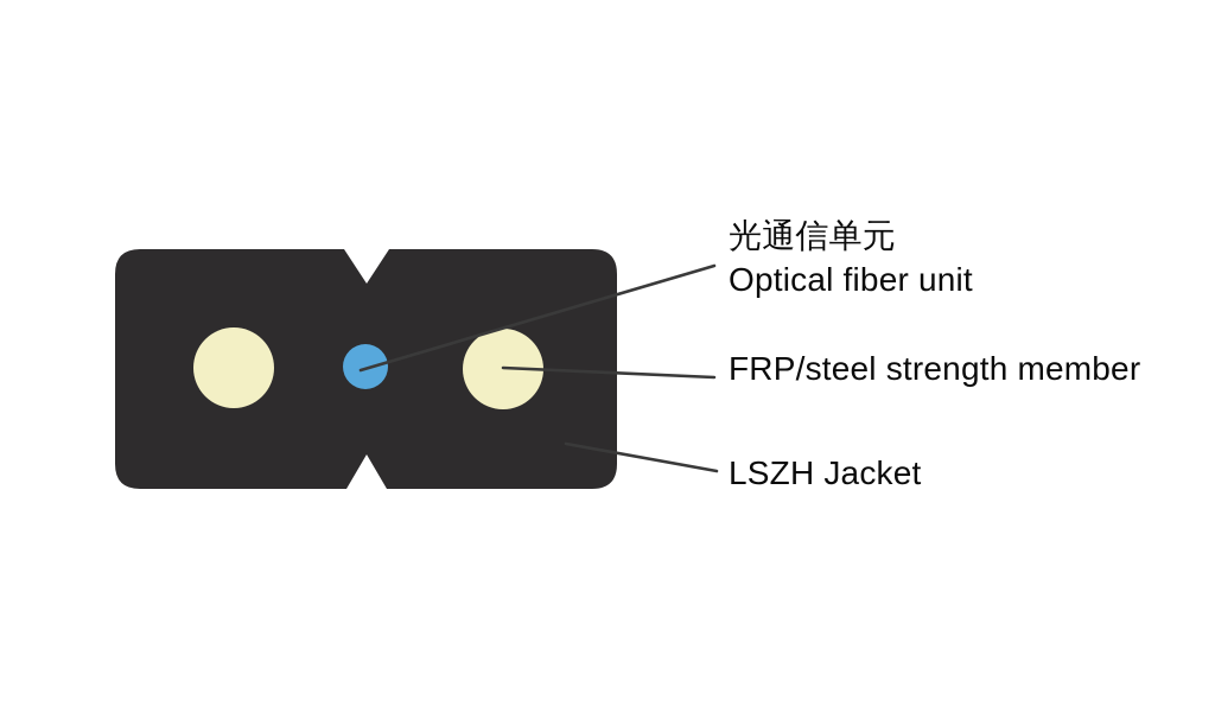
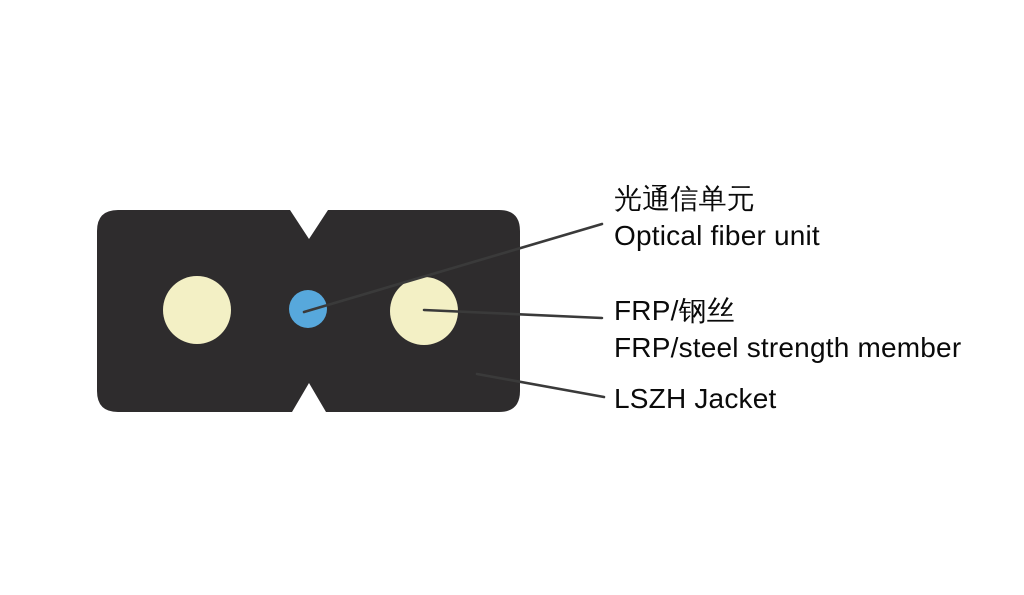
  光通信单元
  Optical fiber unit
+ FRP/钢丝
  FRP/steel strength member
  LSZH Jacket
